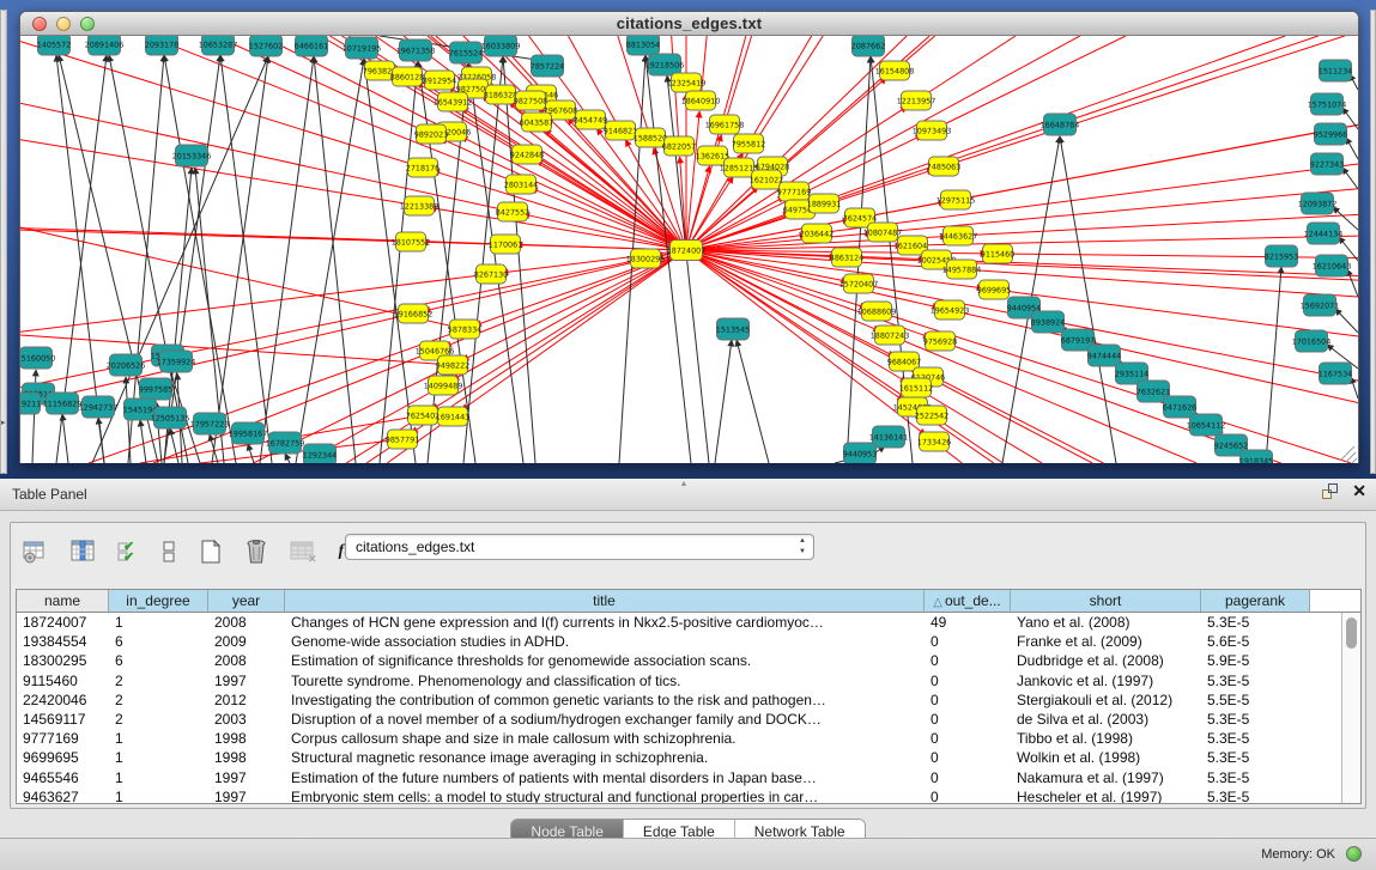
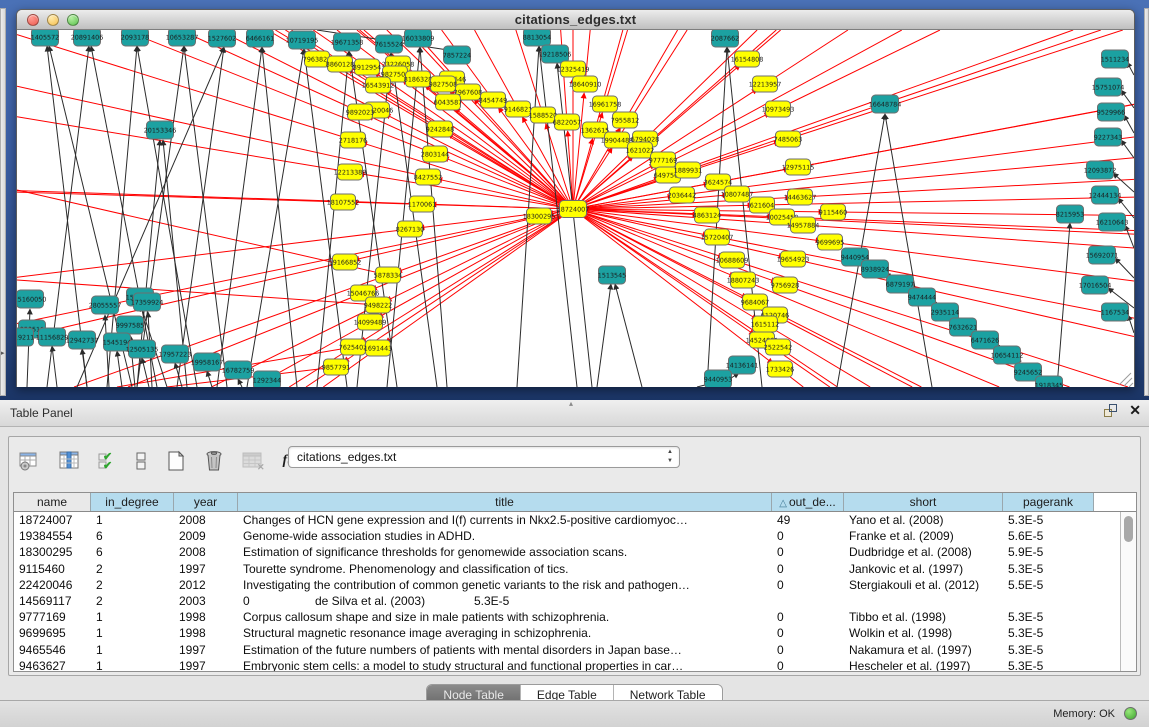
  citations_edges.txt
  1405572
  20891406
  2093178
  10653287
  1527602
  6466161
  10719195
  19671358
  7615524
  16033809
  7857224
  8813054
  19218506
  2087662
  16648784
  20153346
  1513545
  1511234
  15751074
  9529966
  9227343
  12093872
  12444134
  16210643
  15692071
  17016504
  1167534
  8215953
  9440954
  8938924
  6879197
  9474444
  2935114
  7632621
  6471626
  10654112
  9245652
  1918345
  5160050
- 20206526
+ 28055557
  17359924
  9997585
  11156829
  12942737
  154519
  12505135
  17957223
  19958167
  16782759
  1292344
  14136141
  9440953
  18300295
  796382
  8860128
  8912954
  23226058
  982750
  16543912
  818632
  9827508
  2967608
  6043587
  8454749
  9146821
  9892023
  9242848
  2718176
  2803144
  12213389
  8427552
  18107552
  1170061
  8267130
  158852
  6822057
  12325419
  18640910
  16961758
  1362615
  7955812
- 12851215
+ 19904489
  6794028
  1621022
  9777169
  64975
  1889931
  2036442
  16154808
  12213957
  10973493
  7485063
  12975115
  3624574
  10807487
  621604
  14463627
  100254
  9115460
  14957884
  4863124
  15720407
  10688609
  19654923
  18807243
  9756928
  9684067
  6120746
  1615112
  2522542
  9699695
  1733426
  19166852
  5878334
  15046766
  9498222
  14099489
  762540
  1691443
  9857791
  18724007
  ▴
  Table Panel
  ✕
  ✔
  ✔
  ✕
  citations_edges.txt
  name
  in_degree
  year
  title
  △ out_de...
  short
  pagerank
  18724007
  1
  2008
  Changes of HCN gene expression and I(f) currents in Nkx2.5-positive cardiomyoc…
  49
  Yano et al. (2008)
  5.3E-5
  19384554
  6
  2009
  Genome-wide association studies in ADHD.
  0
  Franke et al. (2009)
  5.6E-5
  18300295
  6
  2008
  Estimation of significance thresholds for genomewide association scans.
  0
  Dudbridge et al. (2008)
  5.9E-5
  9115460
  2
  1997
  Tourette syndrome. Phenomenology and classification of tics.
  0
  Jankovic et al. (1997)
  5.3E-5
  22420046
  2
  2012
  Investigating the contribution of common genetic variants to the risk and pathogen…
  0
  Stergiakouli et al. (2012)
  5.5E-5
  14569117
  2
  2003
- Disruption of a novel member of a sodium/hydrogen exchanger family and DOCK…
  0
  de Silva et al. (2003)
  5.3E-5
  9777169
  1
  1998
- Corpus callosum shape and size in male callosum with schizophrenia.
+ Corpus callosum shape and size in male patients with schizophrenia.
  0
  Tibbo et al. (1998)
  5.3E-5
  9699695
  1
  1998
  Structural magnetic resonance image averaging in schizophrenia.
  0
  Wolkin et al. (1998)
  5.3E-5
  9465546
  1
  1997
  Estimation of the future numbers of patients with mental disorders in Japan base…
  0
  Nakamura et al. (1997)
  5.3E-5
  9463627
  1
  1997
  Embryonic stem cells: a model to study structural and functional properties in car…
  0
  Hescheler et al. (1997)
  5.3E-5
  Node Table
  Edge Table
  Network Table
  Memory: OK
